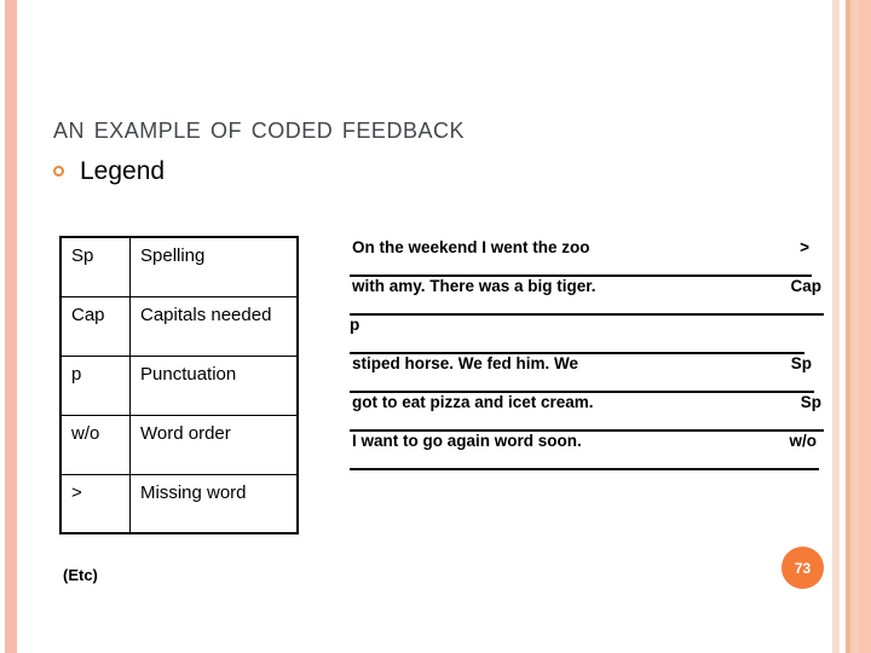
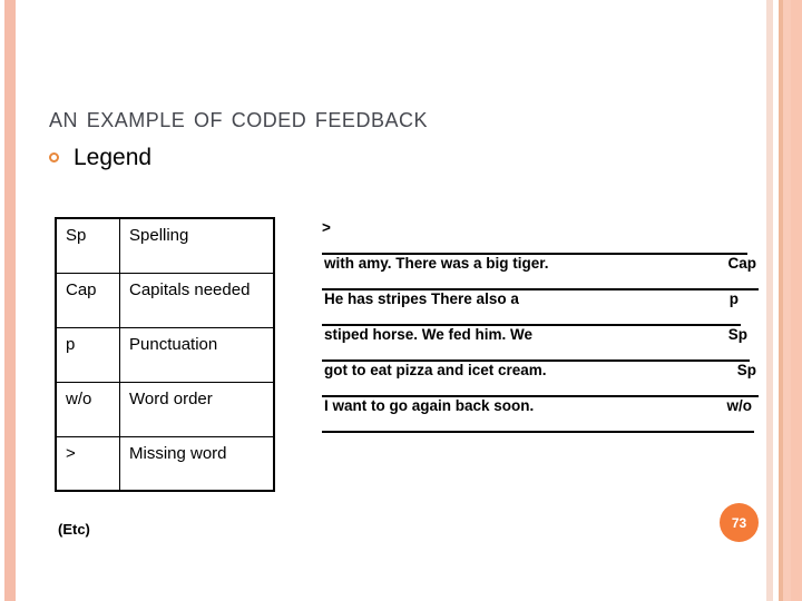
  an example of coded feedback
  Legend
  Sp	Spelling
  Cap	Capitals needed
  p	Punctuation
  w/o	Word order
  >	Missing word
  (Etc)
- On the weekend I went the zoo
  >
  with amy. There was a big tiger.
  Cap
+ He has stripes There also a
  p
  stiped horse. We fed him. We
  Sp
  got to eat pizza and icet cream.
  Sp
- I want to go again word soon.
+ I want to go again back soon.
  w/o
  73
